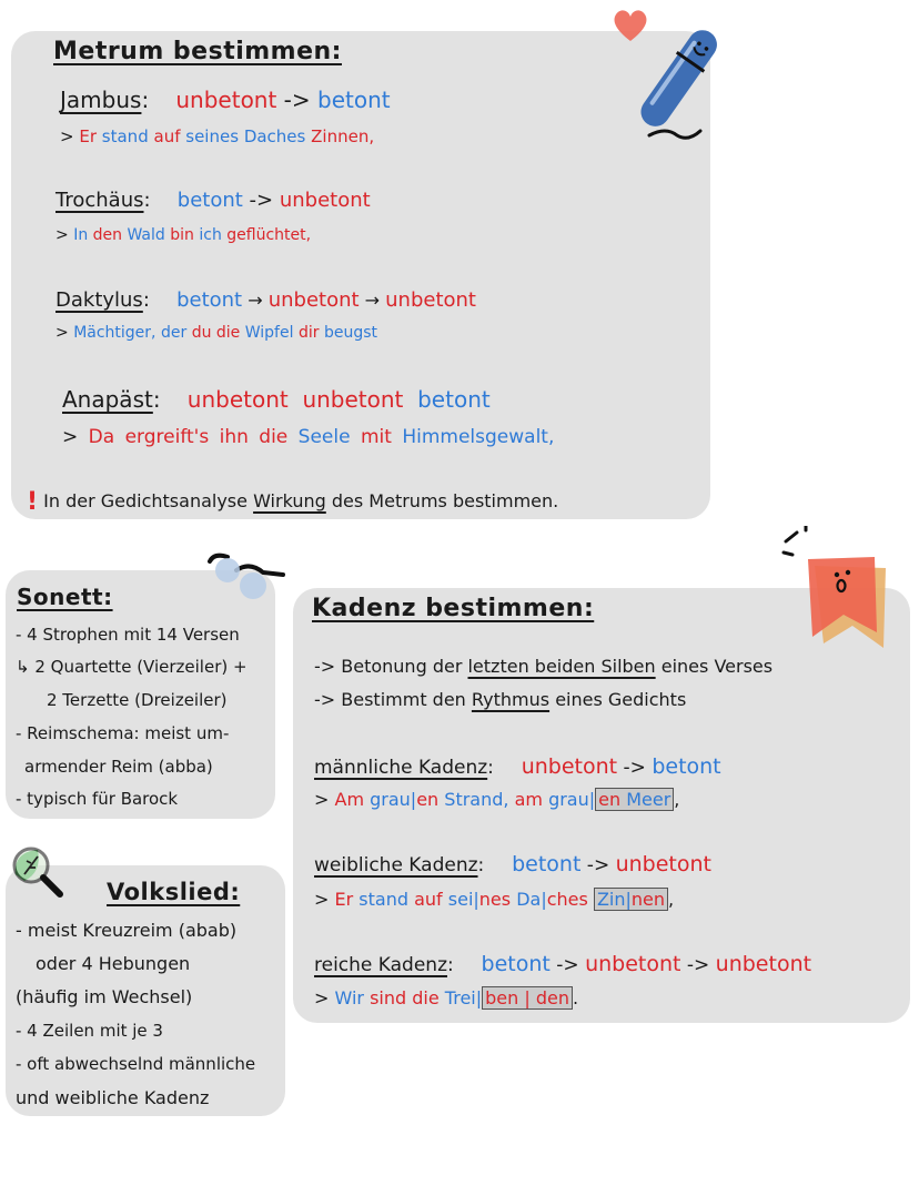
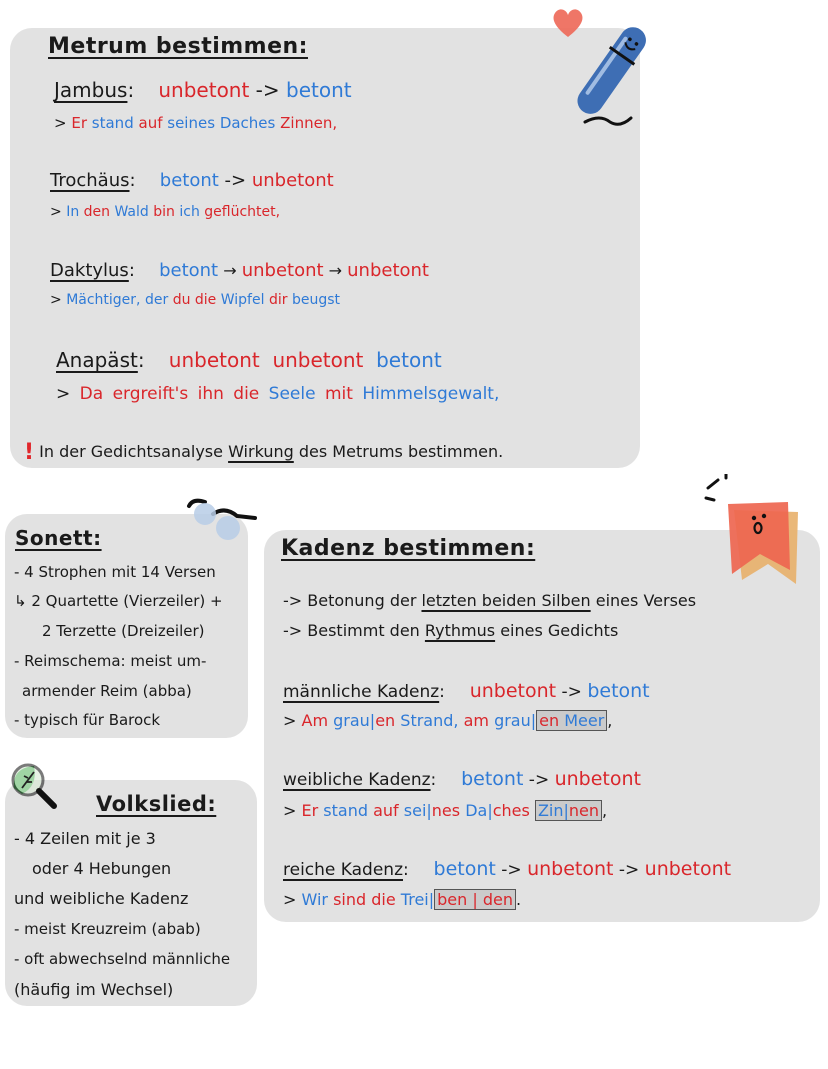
  Metrum bestimmen:
  Jambus: unbetont -> betont
  > Er stand auf seines Daches Zinnen,
  Trochäus: betont -> unbetont
  > In den Wald bin ich geflüchtet,
  Daktylus: betont → unbetont → unbetont
  > Mächtiger, der du die Wipfel dir beugst
  Anapäst: unbetont unbetont betont
  > Da ergreift's ihn die Seele mit Himmelsgewalt,
  ! In der Gedichtsanalyse Wirkung des Metrums bestimmen.
  Sonett:
  - 4 Strophen mit 14 Versen
  ↳ 2 Quartette (Vierzeiler) +
  2 Terzette (Dreizeiler)
  - Reimschema: meist um-
  armender Reim (abba)
  - typisch für Barock
  Volkslied:
- - meist Kreuzreim (abab)
+ - 4 Zeilen mit je 3
  oder 4 Hebungen
- (häufig im Wechsel)
+ und weibliche Kadenz
- - 4 Zeilen mit je 3
+ - meist Kreuzreim (abab)
  - oft abwechselnd männliche
- und weibliche Kadenz
+ (häufig im Wechsel)
  Kadenz bestimmen:
  -> Betonung der letzten beiden Silben eines Verses
  -> Bestimmt den Rythmus eines Gedichts
  männliche Kadenz: unbetont -> betont
  > Am grau|en Strand, am grau| en Meer ,
  weibliche Kadenz: betont -> unbetont
  > Er stand auf sei|nes Da|ches Zin|nen ,
  reiche Kadenz: betont -> unbetont -> unbetont
  > Wir sind die Trei| ben | den .
